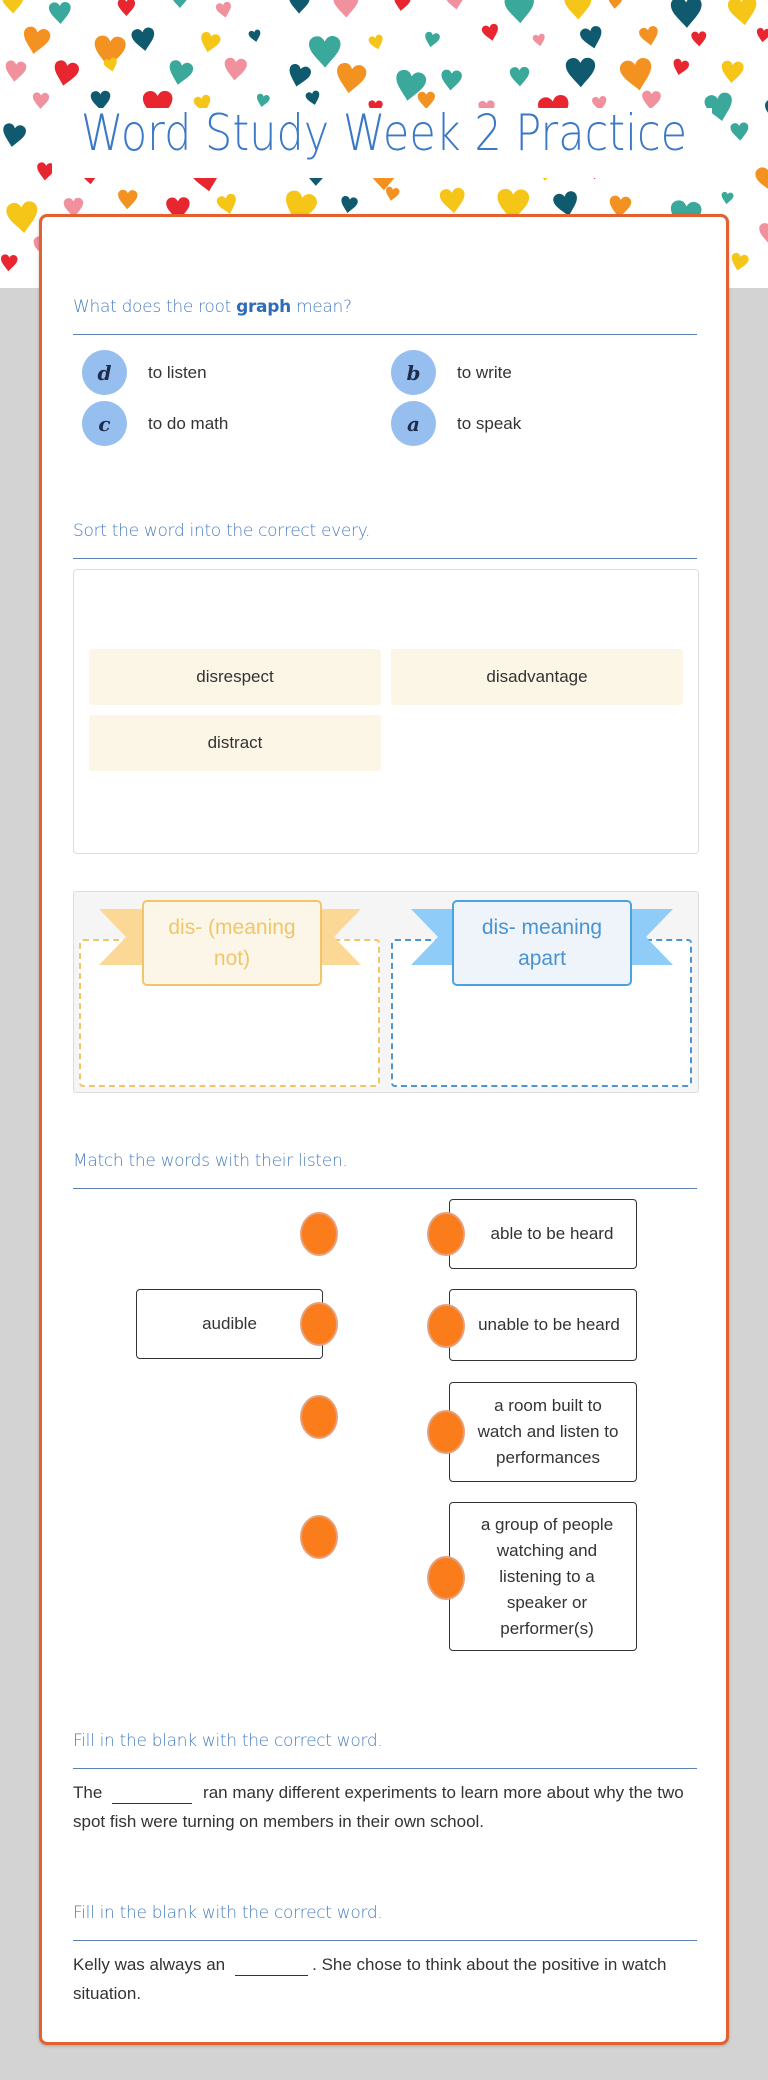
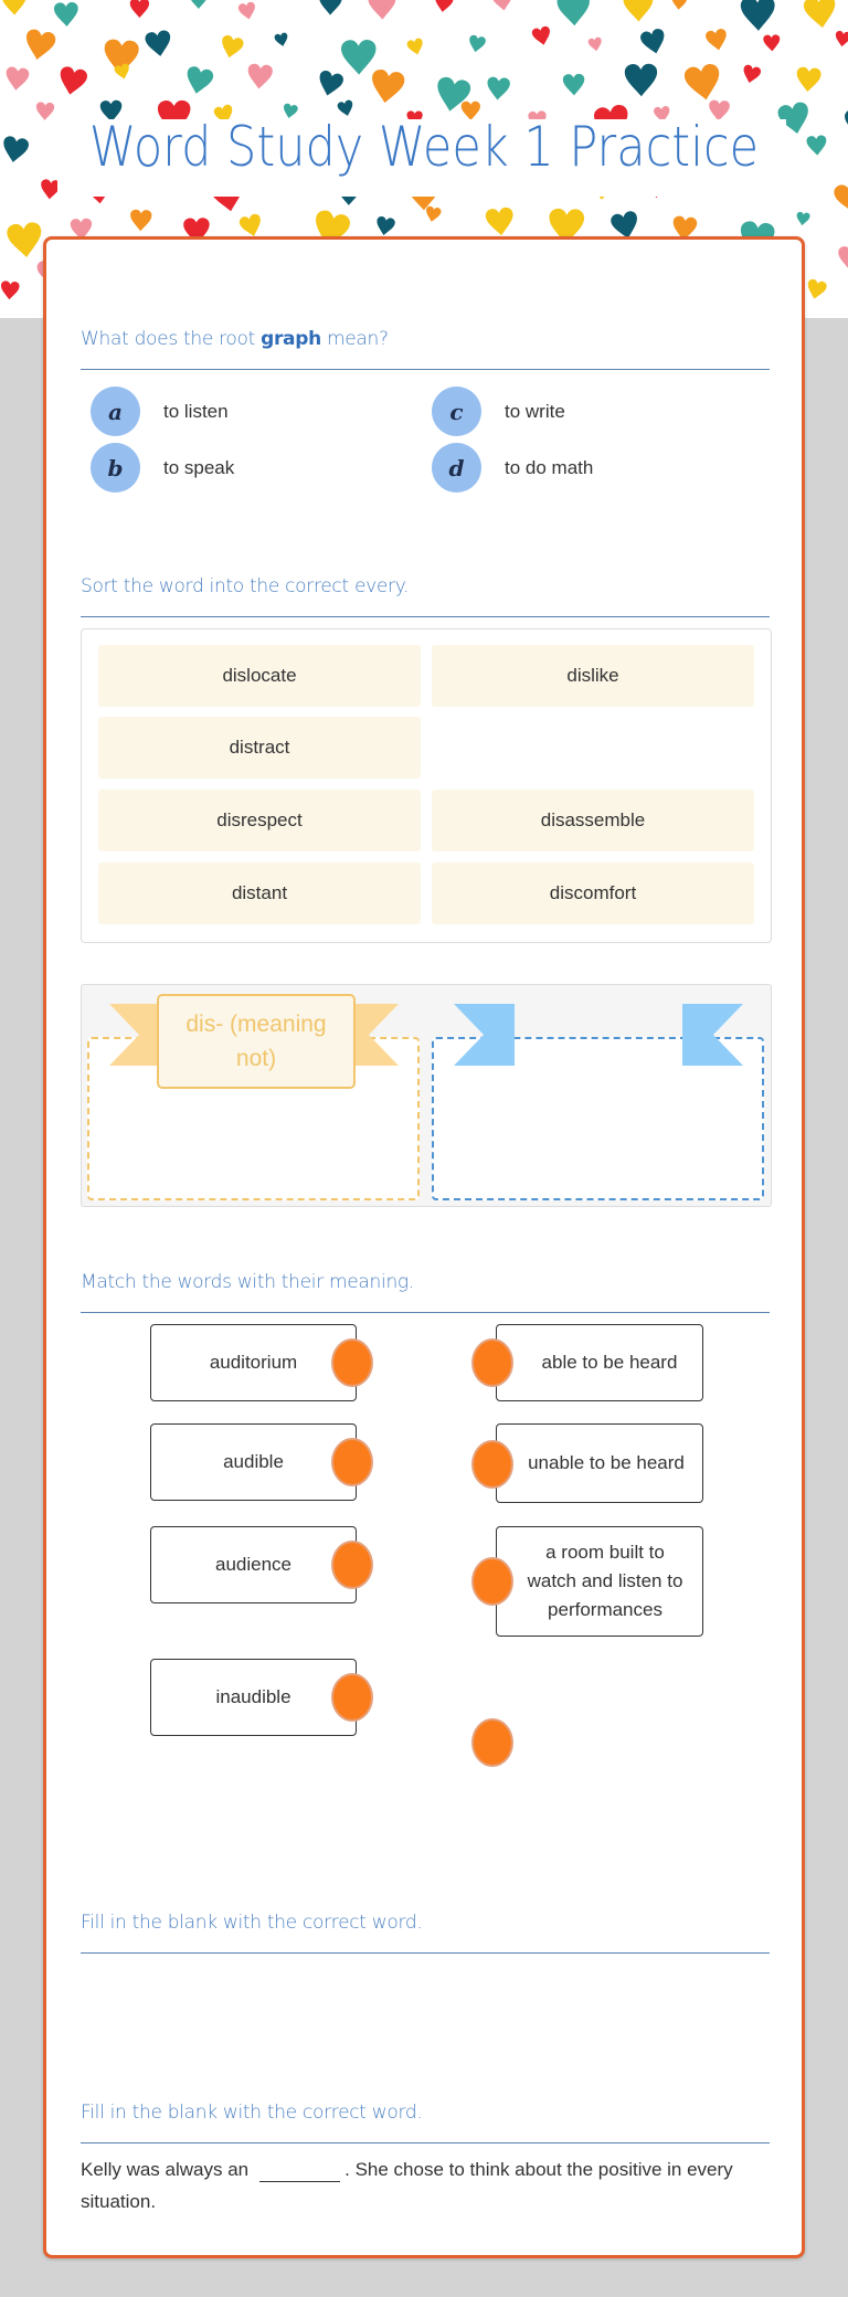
- Word Study Week 2 Practice
+ Word Study Week 1 Practice
  What does the root graph mean?
- d
+ a
  to listen
- b
+ c
  to write
- c
+ b
- to do math
+ to speak
- a
+ d
- to speak
+ to do math
  Sort the word into the correct every.
+ dislocate
+ dislike
- disrespect
+ distract
- disadvantage
- distract
+ disrespect
+ disassemble
+ distant
+ discomfort
  dis- (meaning not)
- dis- meaning apart
- Match the words with their listen.
+ Match the words with their meaning.
+ auditorium
  audible
+ audience
+ inaudible
  able to be heard
  unable to be heard
  a room built to watch and listen to performances
- a group of people watching and listening to a speaker or performer(s)
  Fill in the blank with the correct word.
- The ran many different experiments to learn more about why the two spot fish were turning on members in their own school.
  Fill in the blank with the correct word.
- Kelly was always an . She chose to think about the positive in watch situation.
+ Kelly was always an . She chose to think about the positive in every situation.
